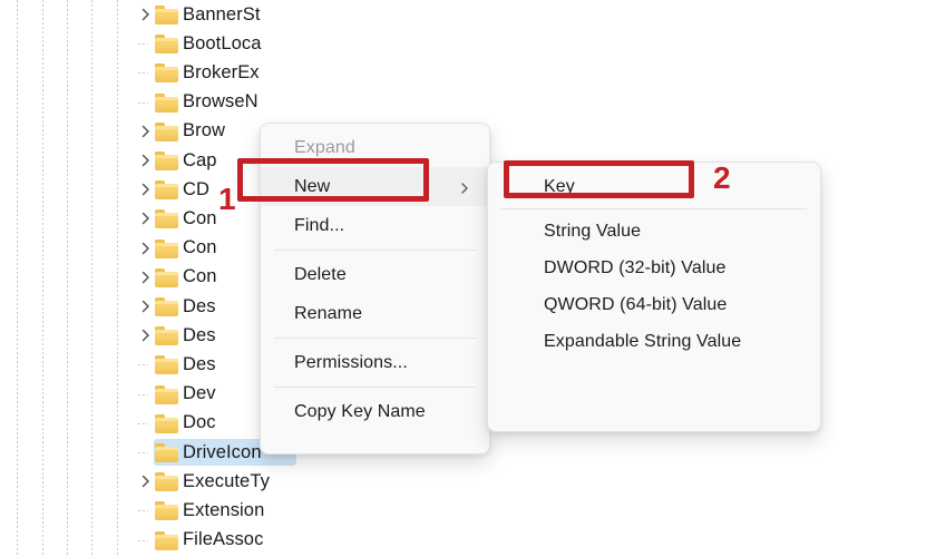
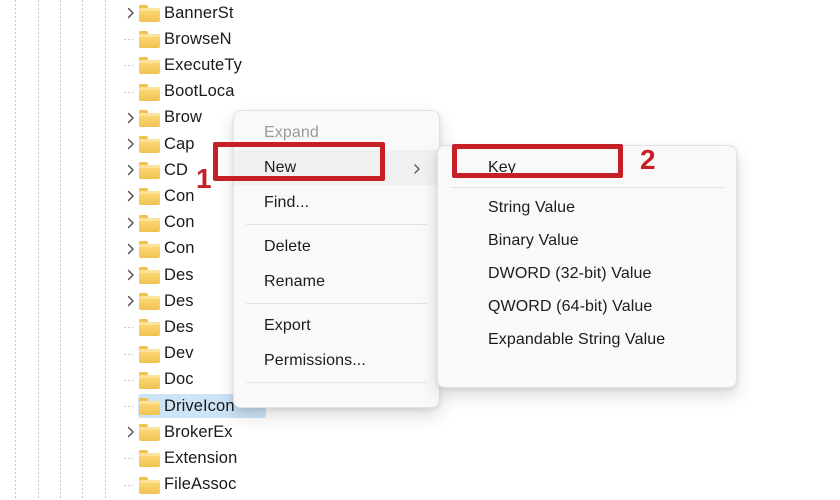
  BannerSt
- BootLoca
+ BrowseN
- BrokerEx
+ ExecuteTy
- BrowseN
+ BootLoca
  Brow
  Cap
  CD
  Con
  Con
  Con
  Des
  Des
  Des
  Dev
  Doc
  DriveIcon
- ExecuteTy
+ BrokerEx
  Extension
  FileAssoc
  Expand
  New
  Find...
  Delete
  Rename
+ Export
  Permissions...
- Copy Key Name
  Key
  String Value
+ Binary Value
  DWORD (32-bit) Value
  QWORD (64-bit) Value
  Expandable String Value
  1
  2
